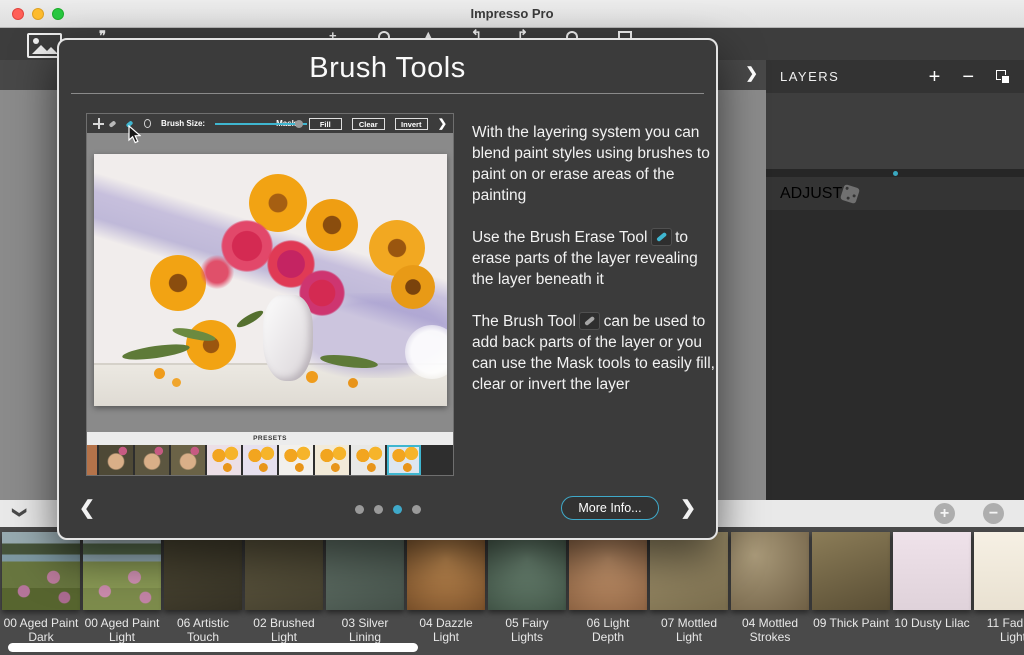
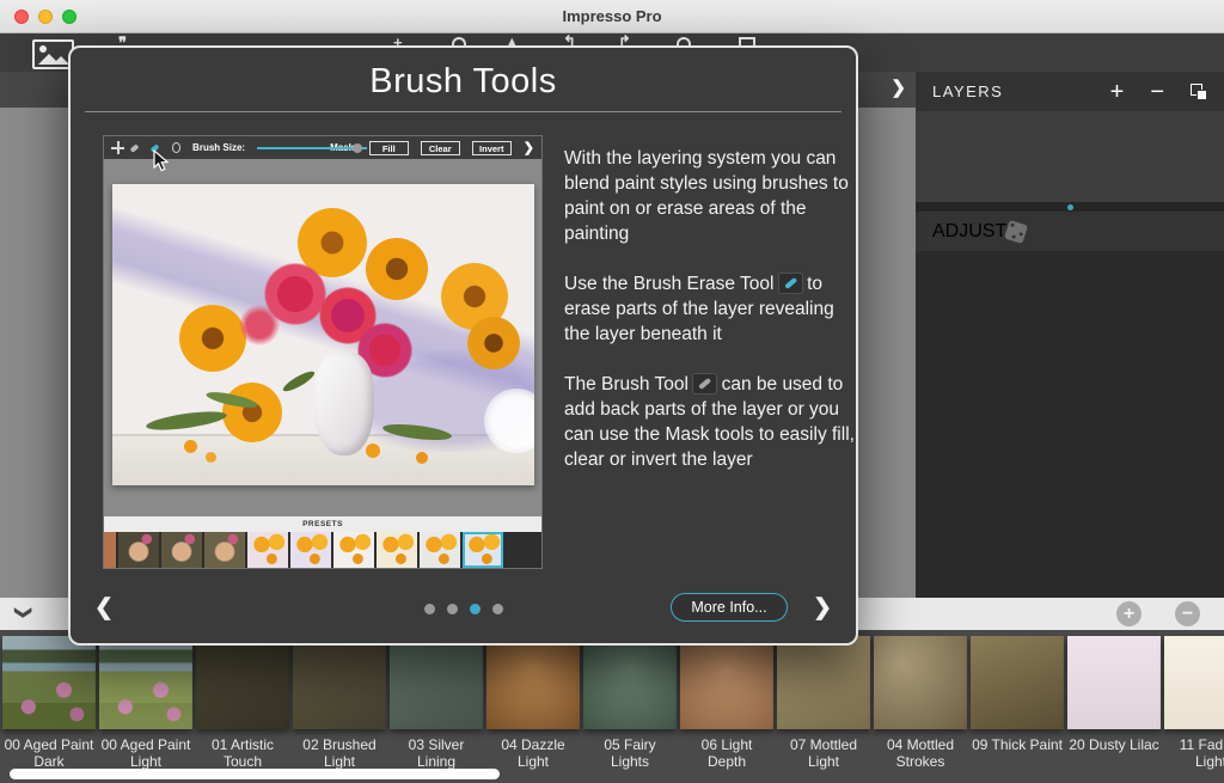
  Impresso Pro
  ❞
  +
  ▴
  ↰
  ↱
  ❯
  LAYERS
  +
  −
  ADJUST
  +
  −
  00 Aged Paint Dark
  00 Aged Paint Light
- 06 Artistic Touch
+ 01 Artistic Touch
  02 Brushed Light
  03 Silver Lining
  04 Dazzle Light
  05 Fairy Lights
  06 Light Depth
  07 Mottled Light
  04 Mottled Strokes
  09 Thick Paint
- 10 Dusty Lilac
+ 20 Dusty Lilac
  Brush Tools
  Brush Size:
  Fill
  Clear
  Invert
  ❯
  With the layering system you can blend paint styles using brushes to paint on or erase areas of the painting
  Use the Brush Erase Tool to erase parts of the layer revealing the layer beneath it
  The Brush Tool can be used to add back parts of the layer or you can use the Mask tools to easily fill, clear or invert the layer
  ❮
  More Info...
  ❯
